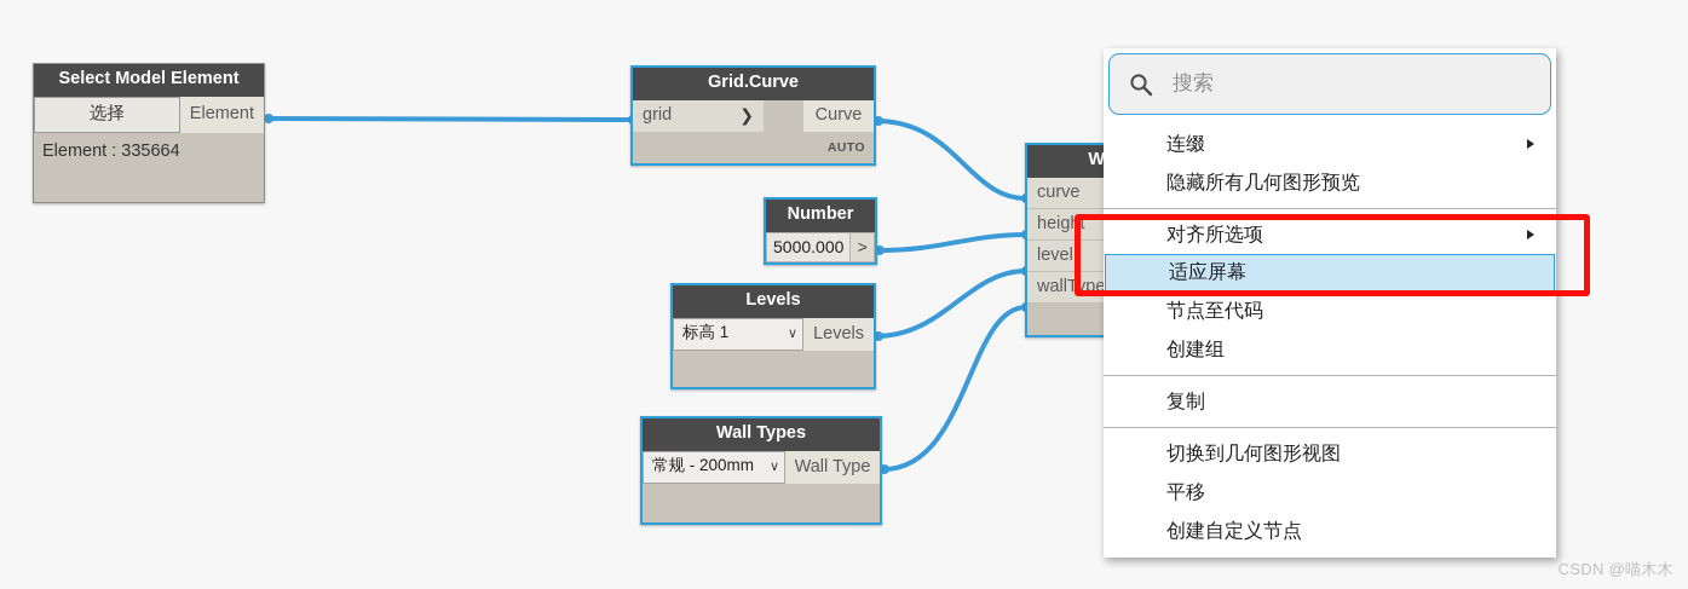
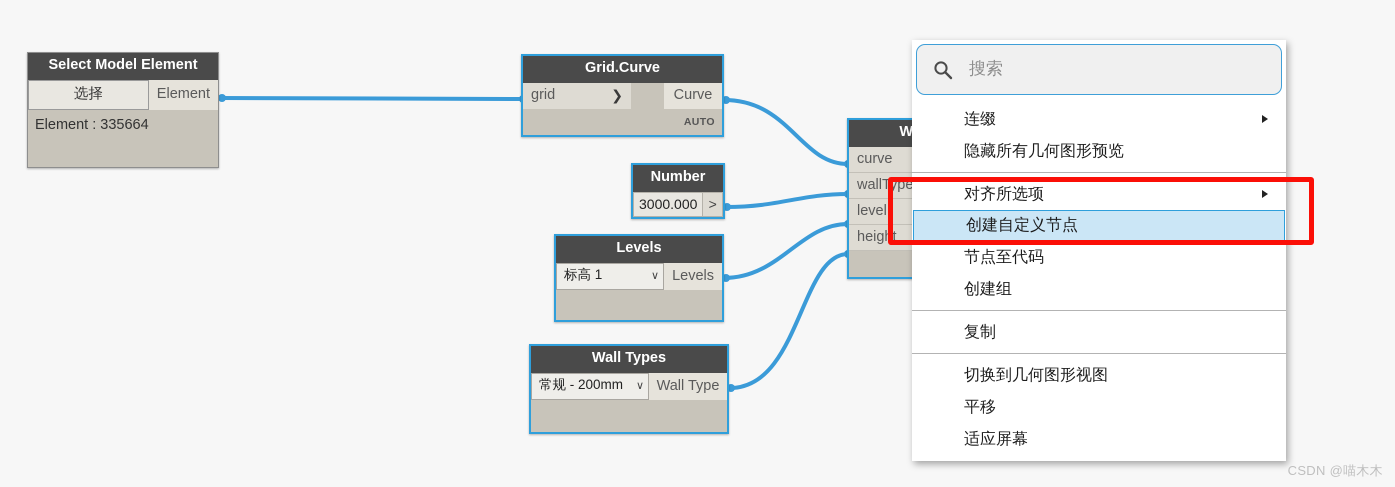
  Select Model Element
  选择
  Element
  Element : 335664
  Grid.Curve
  grid
  ❯
  Curve
  AUTO
  Number
- 5000.000
+ 3000.000
  >
  Levels
  标高 1
  ∨
  Levels
  Wall Types
  常规 - 200mm
  ∨
  Wall Type
  curve
- height
+ wallType
  level
- wallType
+ height
  搜索
  连缀
  隐藏所有几何图形预览
  对齐所选项
- 适应屏幕
+ 创建自定义节点
  节点至代码
  创建组
  复制
  切换到几何图形视图
  平移
- 创建自定义节点
+ 适应屏幕
  CSDN @喵木木
